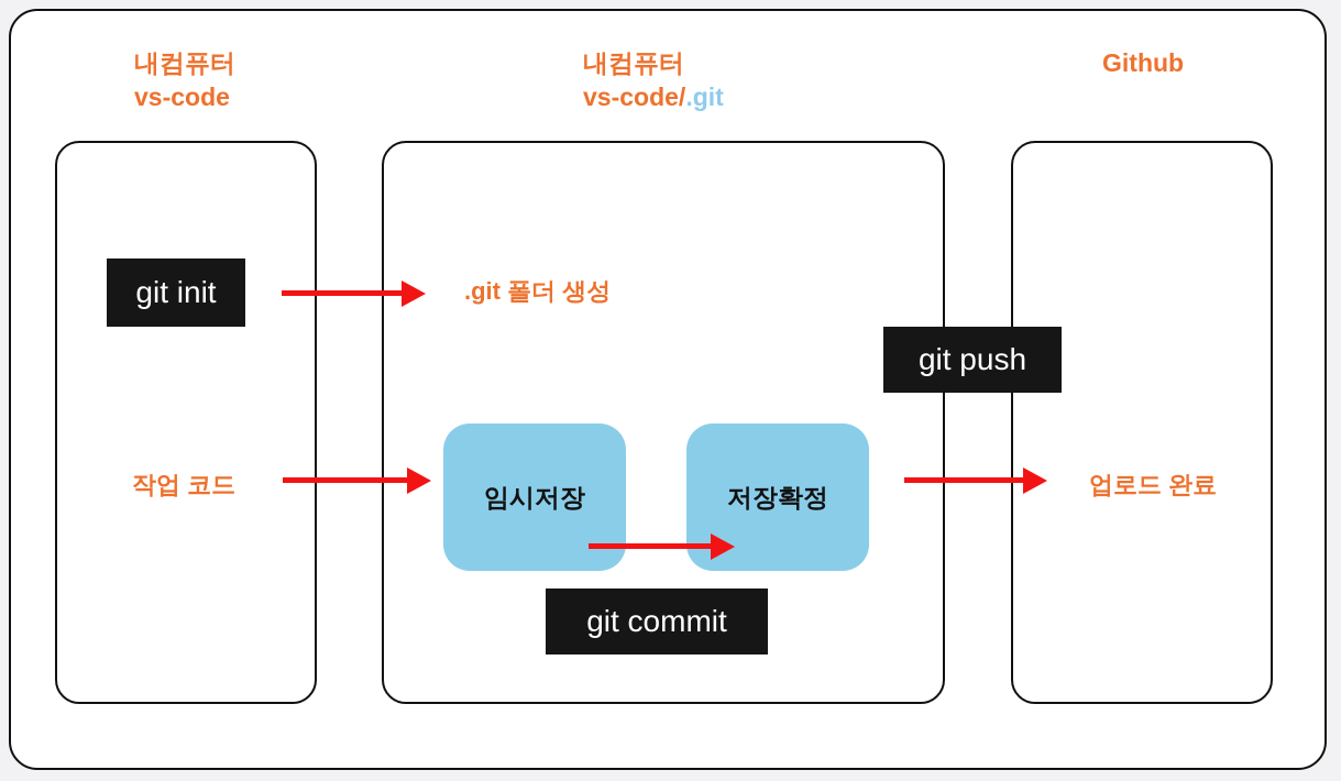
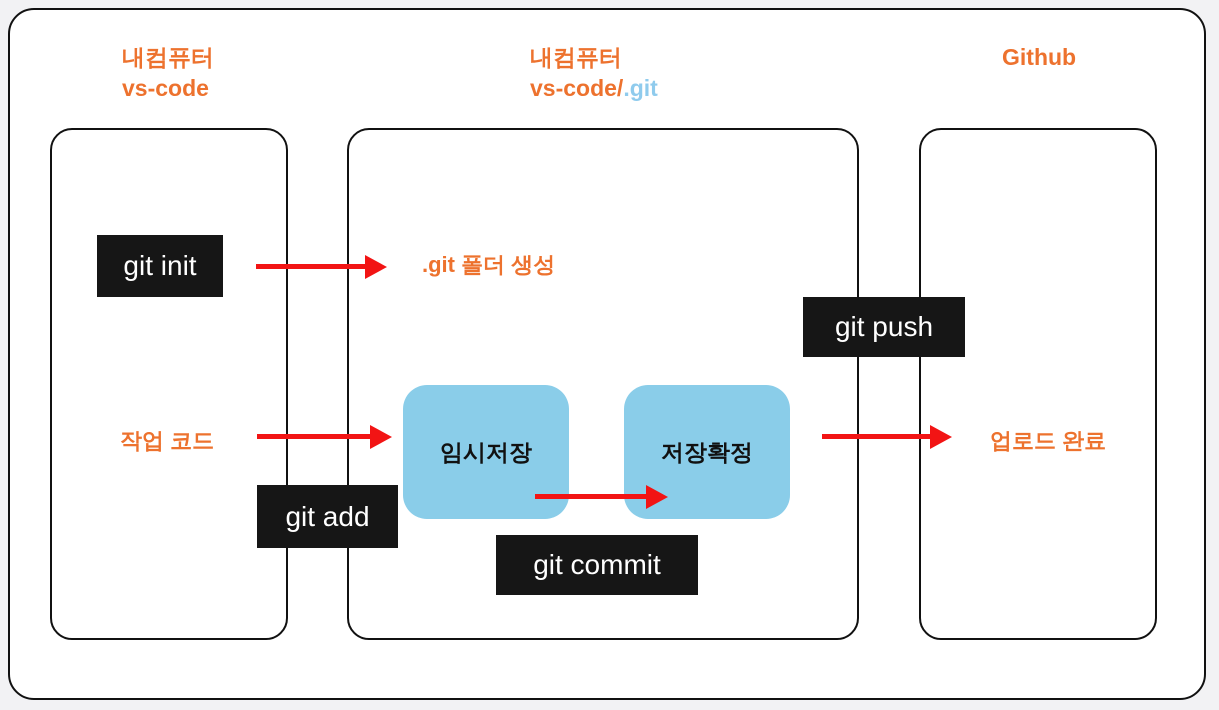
  내컴퓨터
  vs-code
  내컴퓨터
  vs-code/.git
  Github
  git init
  git push
+ git add
  git commit
  .git 폴더 생성
  작업 코드
  업로드 완료
  임시저장
  저장확정
